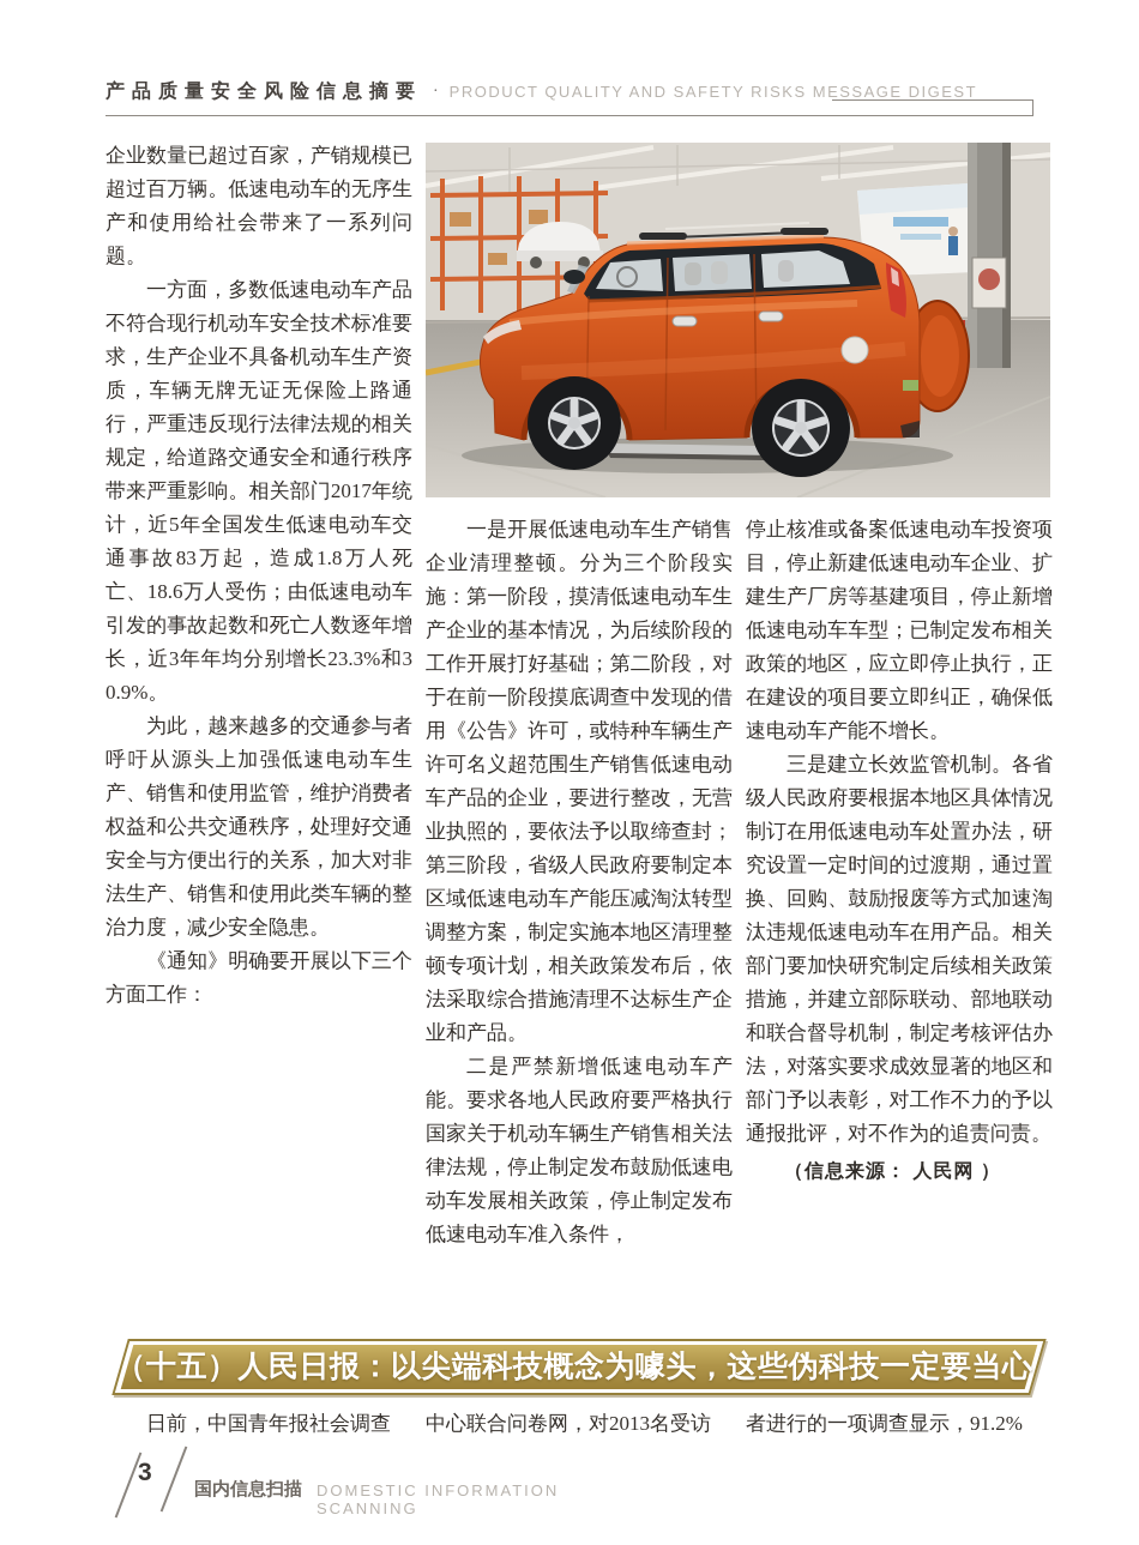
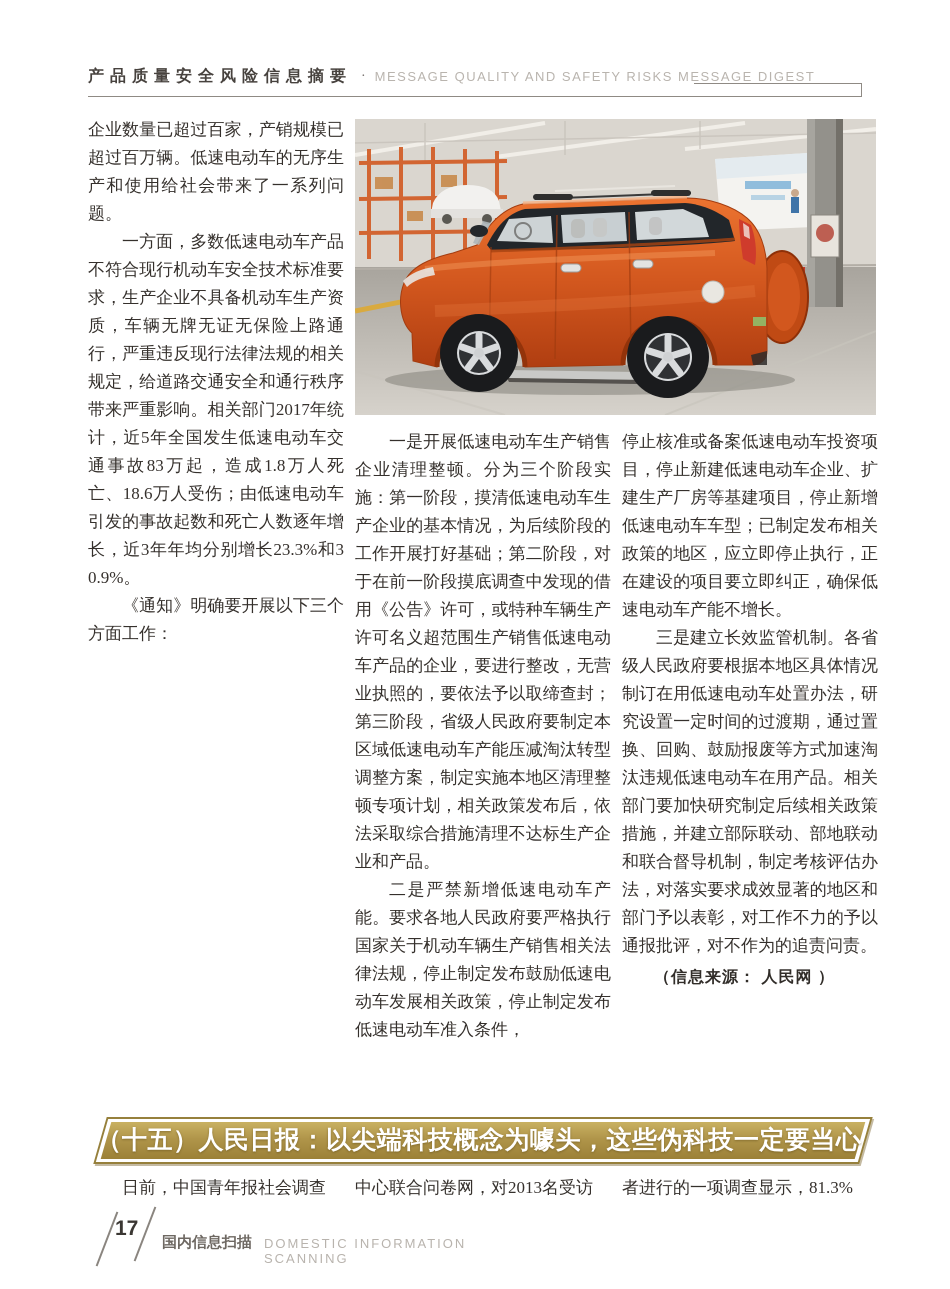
  产品质量安全风险信息摘要
  ·
- PRODUCT QUALITY AND SAFETY RISKS MESSAGE DIGEST
+ MESSAGE QUALITY AND SAFETY RISKS MESSAGE DIGEST
  企业数量已超过百家，产销规模已超过百万辆。低速电动车的无序生产和使用给社会带来了一系列问题。
  一方面，多数低速电动车产品不符合现行机动车安全技术标准要求，生产企业不具备机动车生产资质，车辆无牌无证无保险上路通行，严重违反现行法律法规的相关规定，给道路交通安全和通行秩序带来严重影响。相关部门2017年统计，近5年全国发生低速电动车交通事故83万起，造成1.8万人死亡、18.6万人受伤；由低速电动车引发的事故起数和死亡人数逐年增长，近3年年均分别增长23.3%和30.9%。
- 为此，越来越多的交通参与者呼吁从源头上加强低速电动车生产、销售和使用监管，维护消费者权益和公共交通秩序，处理好交通安全与方便出行的关系，加大对非法生产、销售和使用此类车辆的整治力度，减少安全隐患。
  《通知》明确要开展以下三个方面工作：
  一是开展低速电动车生产销售企业清理整顿。分为三个阶段实施：第一阶段，摸清低速电动车生产企业的基本情况，为后续阶段的工作开展打好基础；第二阶段，对于在前一阶段摸底调查中发现的借用《公告》许可，或特种车辆生产许可名义超范围生产销售低速电动车产品的企业，要进行整改，无营业执照的，要依法予以取缔查封；第三阶段，省级人民政府要制定本区域低速电动车产能压减淘汰转型调整方案，制定实施本地区清理整顿专项计划，相关政策发布后，依法采取综合措施清理不达标生产企业和产品。
  二是严禁新增低速电动车产能。要求各地人民政府要严格执行国家关于机动车辆生产销售相关法律法规，停止制定发布鼓励低速电动车发展相关政策，停止制定发布低速电动车准入条件，
  停止核准或备案低速电动车投资项目，停止新建低速电动车企业、扩建生产厂房等基建项目，停止新增低速电动车车型；已制定发布相关政策的地区，应立即停止执行，正在建设的项目要立即纠正，确保低速电动车产能不增长。
  三是建立长效监管机制。各省级人民政府要根据本地区具体情况制订在用低速电动车处置办法，研究设置一定时间的过渡期，通过置换、回购、鼓励报废等方式加速淘汰违规低速电动车在用产品。相关部门要加快研究制定后续相关政策措施，并建立部际联动、部地联动和联合督导机制，制定考核评估办法，对落实要求成效显著的地区和部门予以表彰，对工作不力的予以通报批评，对不作为的追责问责。
  （信息来源： 人民网 ）
  （十五）人民日报：以尖端科技概念为噱头，这些伪科技一定要当心
  日前，中国青年报社会调查
  中心联合问卷网，对2013名受访
- 者进行的一项调查显示，91.2%
+ 者进行的一项调查显示，81.3%
- 3
+ 17
  国内信息扫描
  DOMESTIC INFORMATION SCANNING
